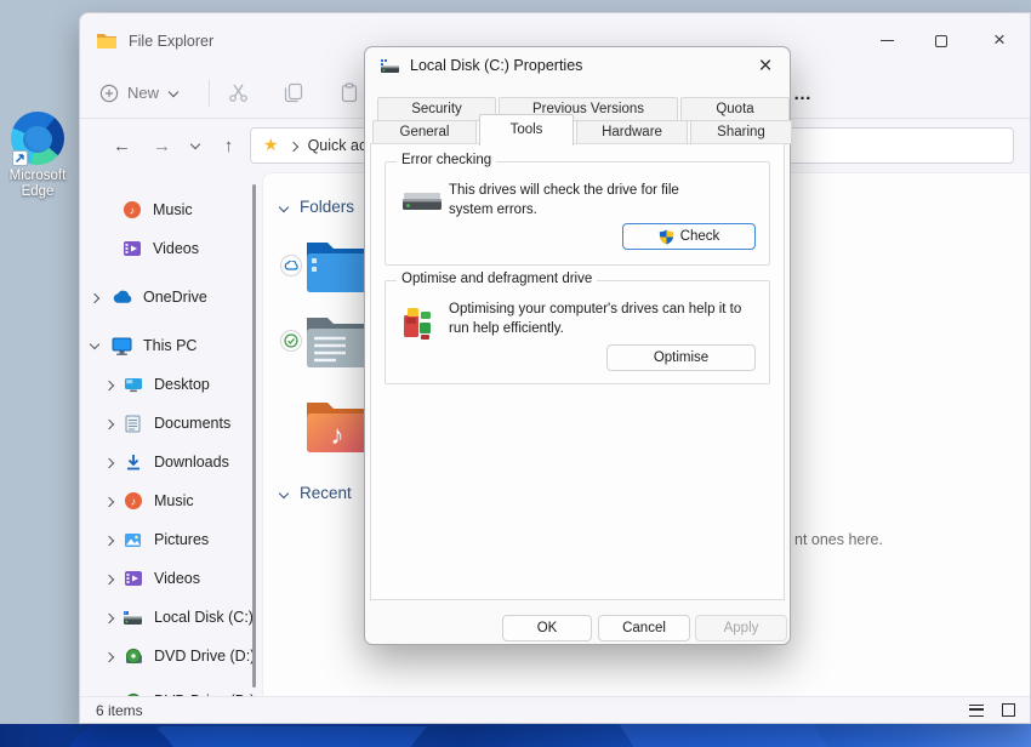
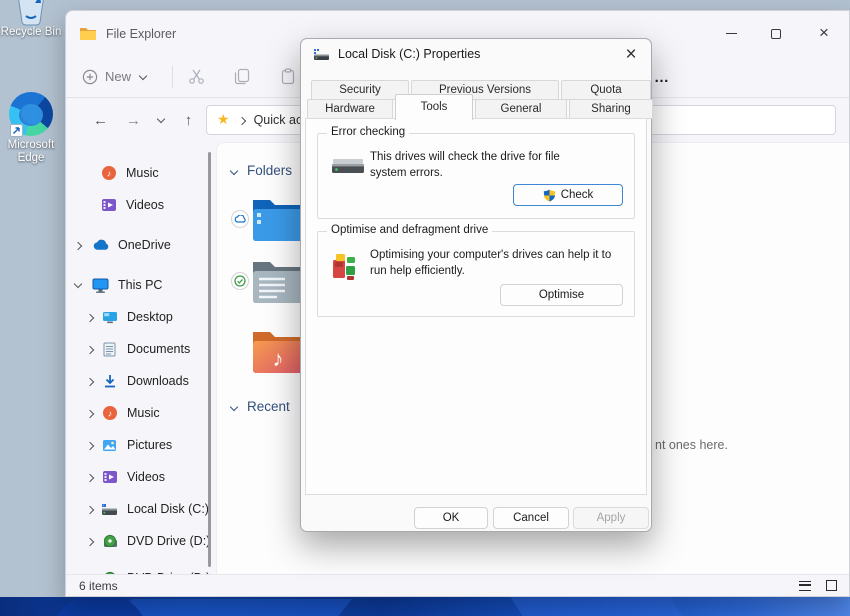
+ Recycle Bin
  Microsoft Edge
  File Explorer
  New
  ♪
  Music
  Videos
  OneDrive
  This PC
  Desktop
  Documents
  Downloads
  ♪
  Music
  Pictures
  Videos
  Local Disk (C:)
  DVD Drive (D:
  Folders
  ♪
  Recent
  nt ones here.
  6 items
  Local Disk (C:) Properties
  Security
  Previous Versions
  Quota
- General
+ Hardware
  Tools
- Hardware
+ General
  Sharing
  Error checking
  This drives will check the drive for file system errors.
  Check
  Optimise and defragment drive
  Optimising your computer's drives can help it to run help efficiently.
  Optimise
  OK
  Cancel
  Apply
